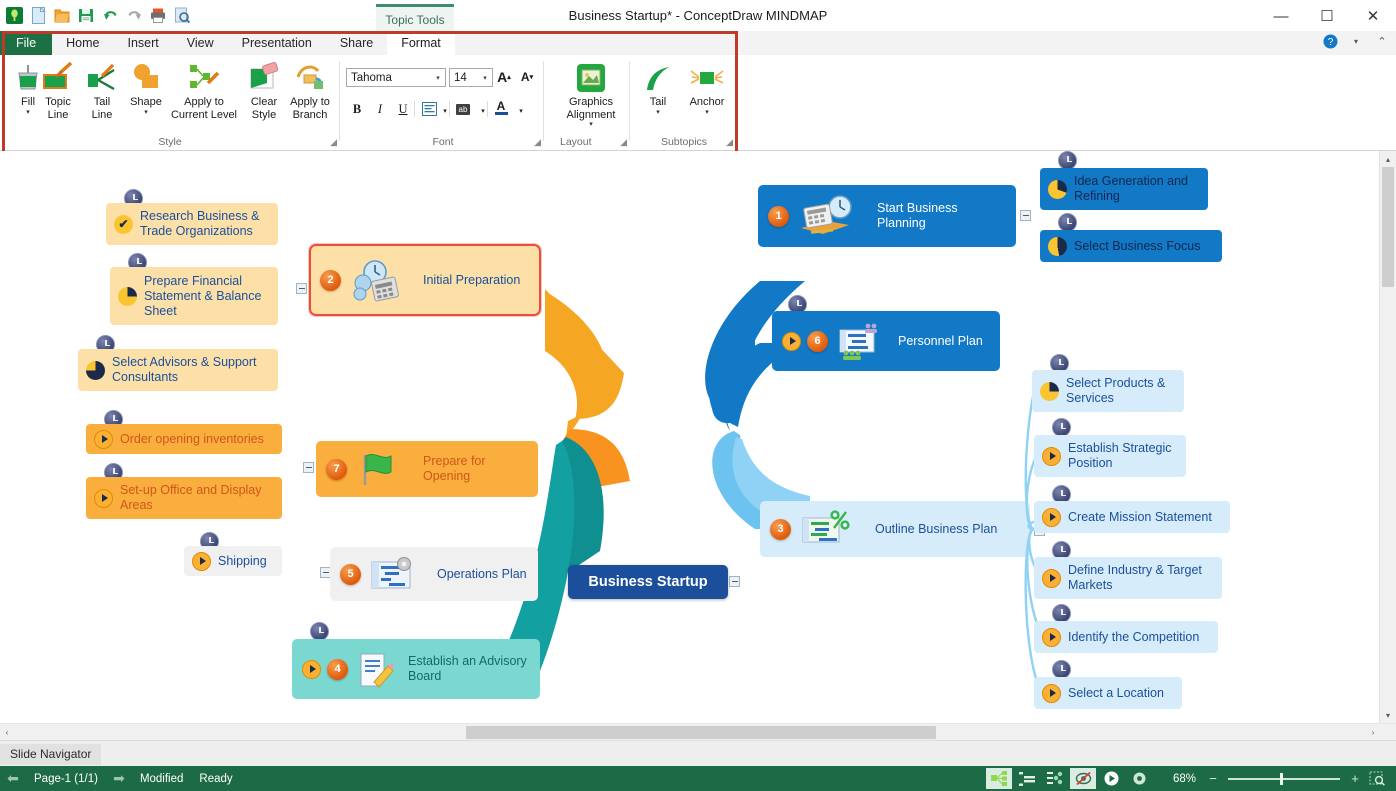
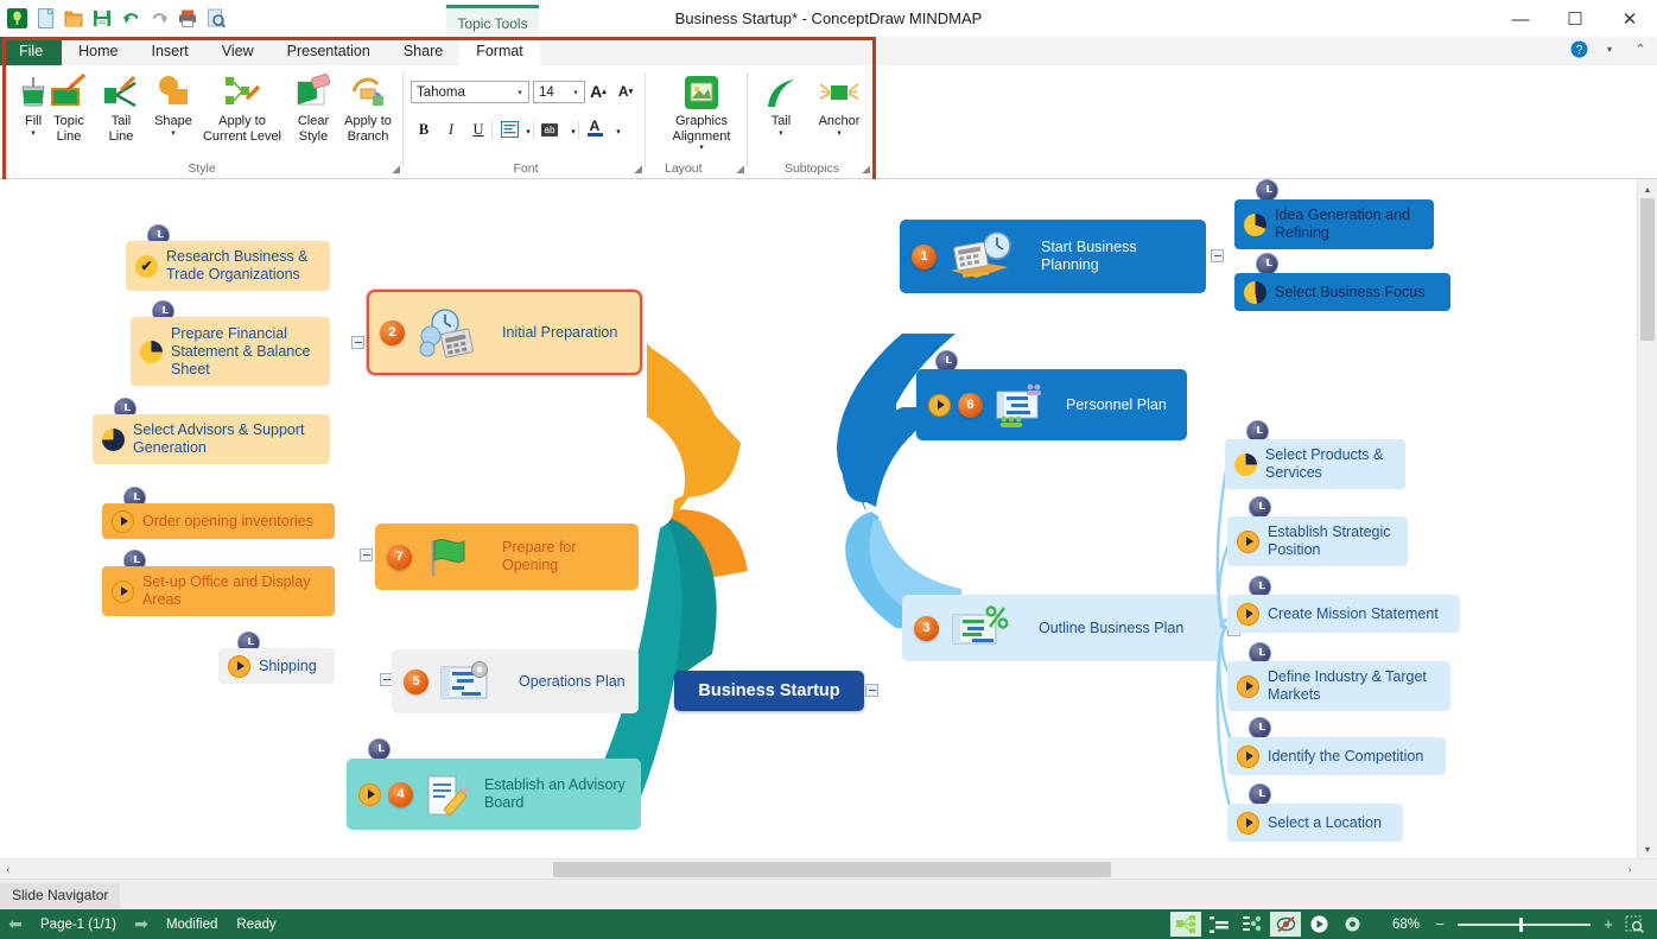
  Business Startup* - ConceptDraw MINDMAP
  —
  ☐
  ✕
  Topic Tools
  File
  Home
  Insert
  View
  Presentation
  Share
  Format
  ?
  ▾
  ⌃
  Fill
  Topic
  Line
  Tail
  Line
  Shape
  Apply to
  Current Level
  Clear
  Style
  Apply to
  Branch
  Style
  ◢
  Tahoma
  14
  A
  A
  B
  I
  U
  ab
  A
  Font
  ◢
  Graphics
  Alignment
  Layout
  ◢
  Tail
  Anchor
  Subtopics
  ◢
  ✔
  Research Business & Trade Organizations
  Prepare Financial Statement & Balance Sheet
- Select Advisors & Support Consultants
+ Select Advisors & Support Generation
  2
  Initial Preparation
  Order opening inventories
  Set-up Office and Display Areas
  7
  Prepare for Opening
  Shipping
  5
  Operations Plan
  4
  Establish an Advisory Board
  Business Startup
  1
  Start Business Planning
  Idea Generation and Refining
  Select Business Focus
  6
  Personnel Plan
  3
  Outline Business Plan
  Select Products & Services
  Establish Strategic Position
  Create Mission Statement
  Define Industry & Target Markets
  Identify the Competition
  Select a Location
  ▴
  ▾
  ‹
  ›
  Slide Navigator
  ⬅
  Page-1 (1/1)
  ➡
  Modified
  Ready
  68%
  −
  +
